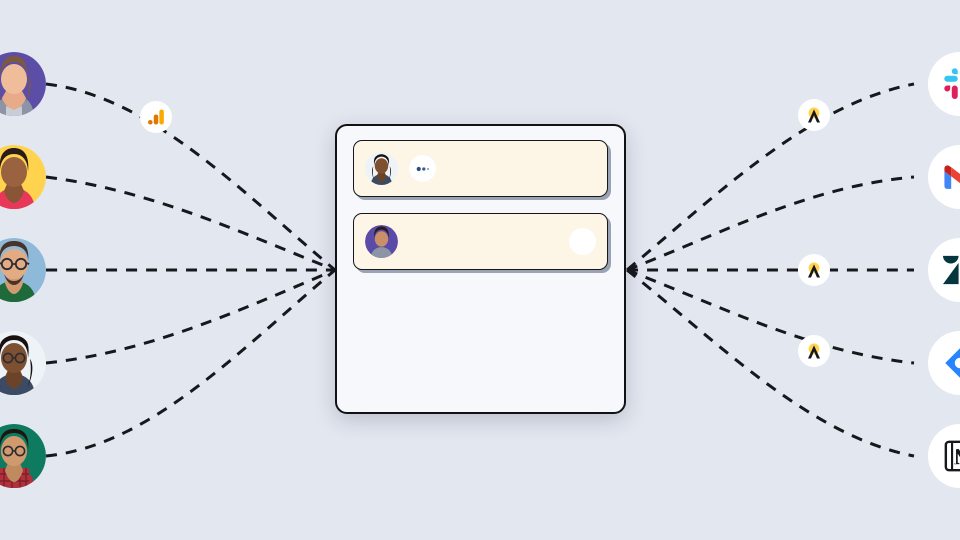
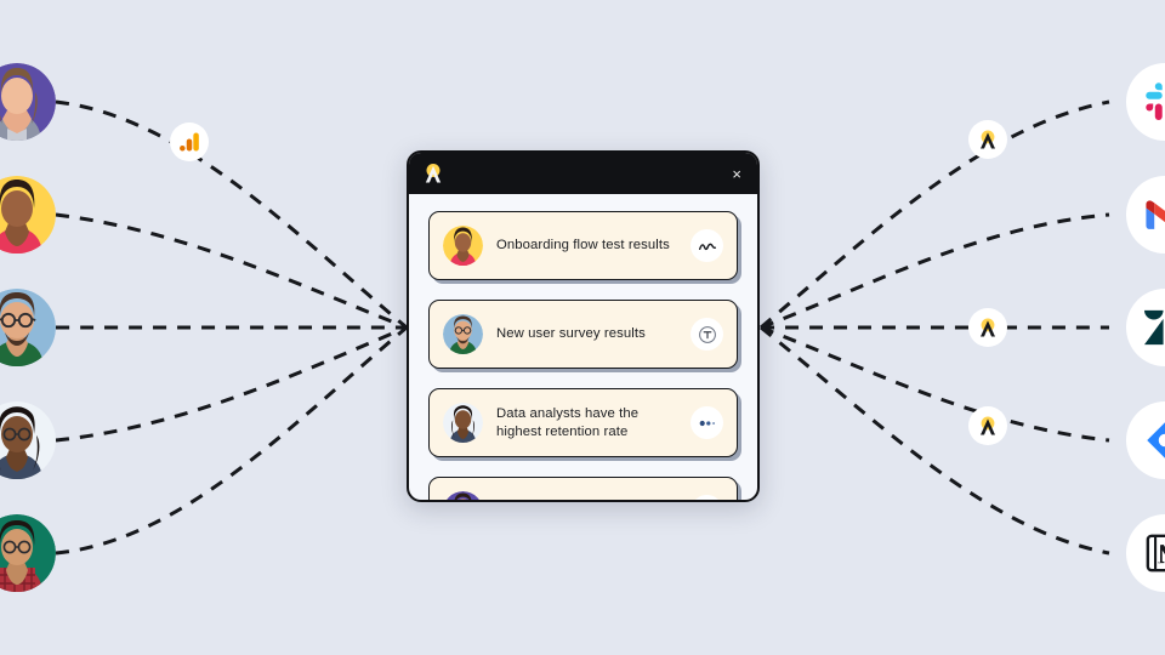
+ ×
+ Onboarding flow test results
+ New user survey results
+ Data analysts have the highest retention rate
